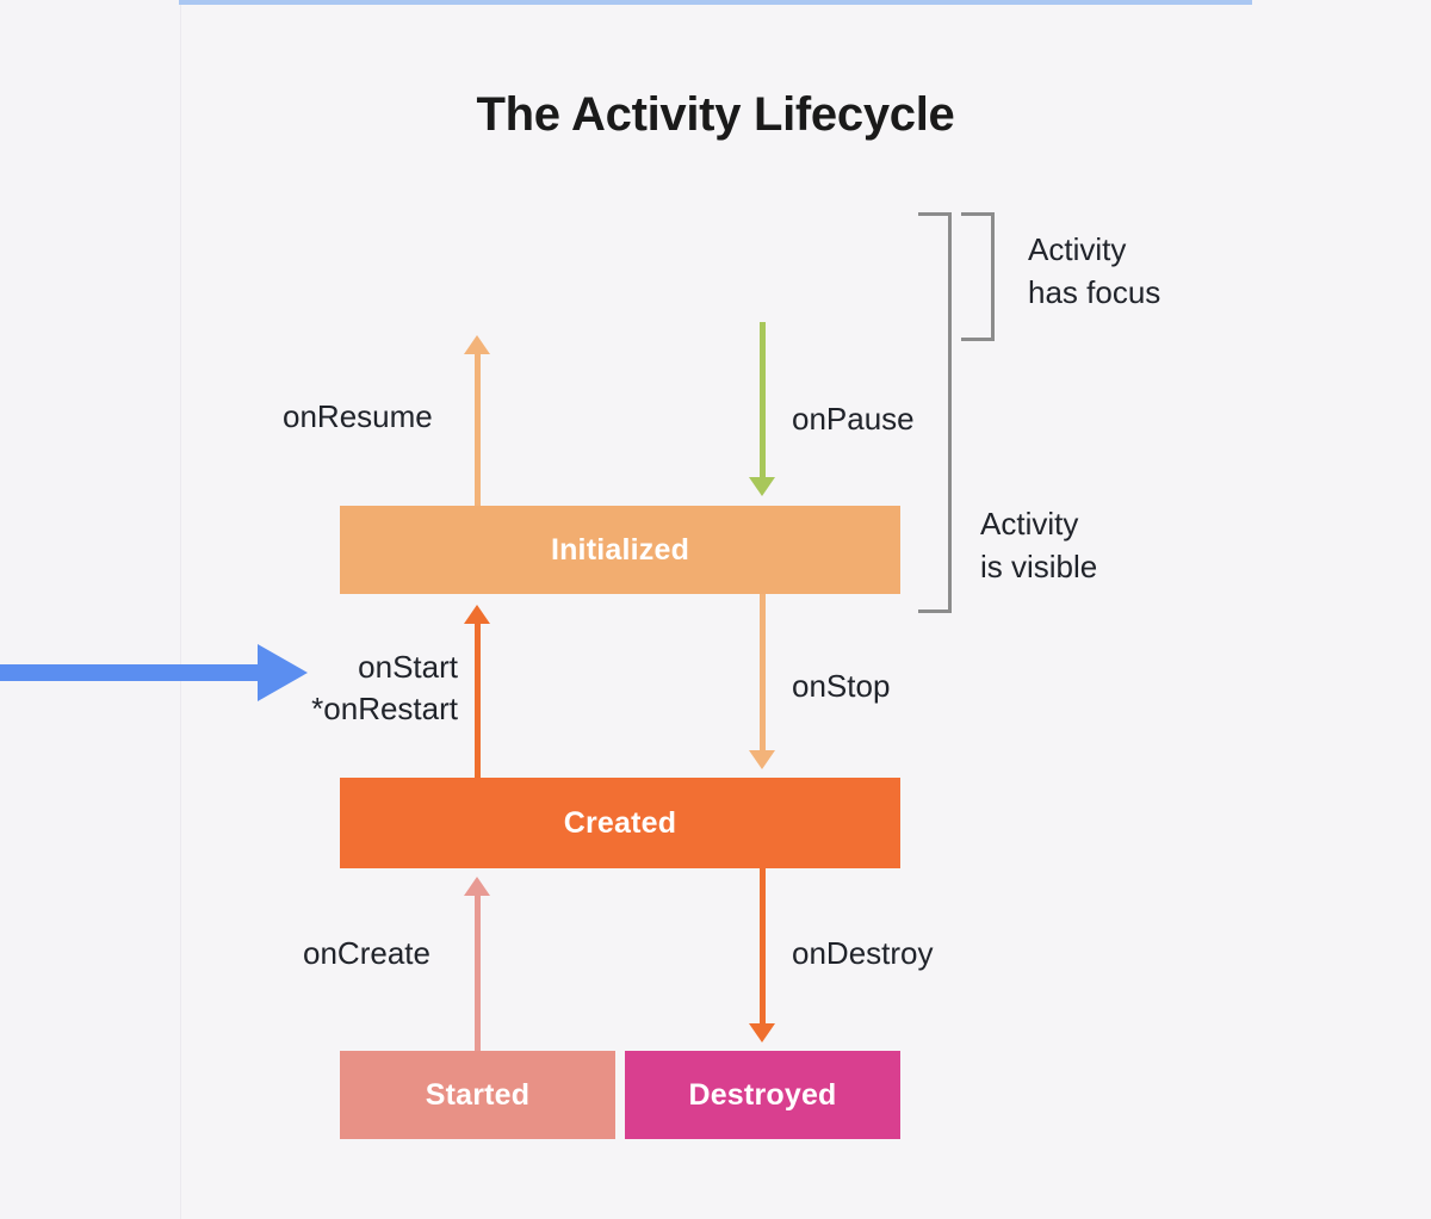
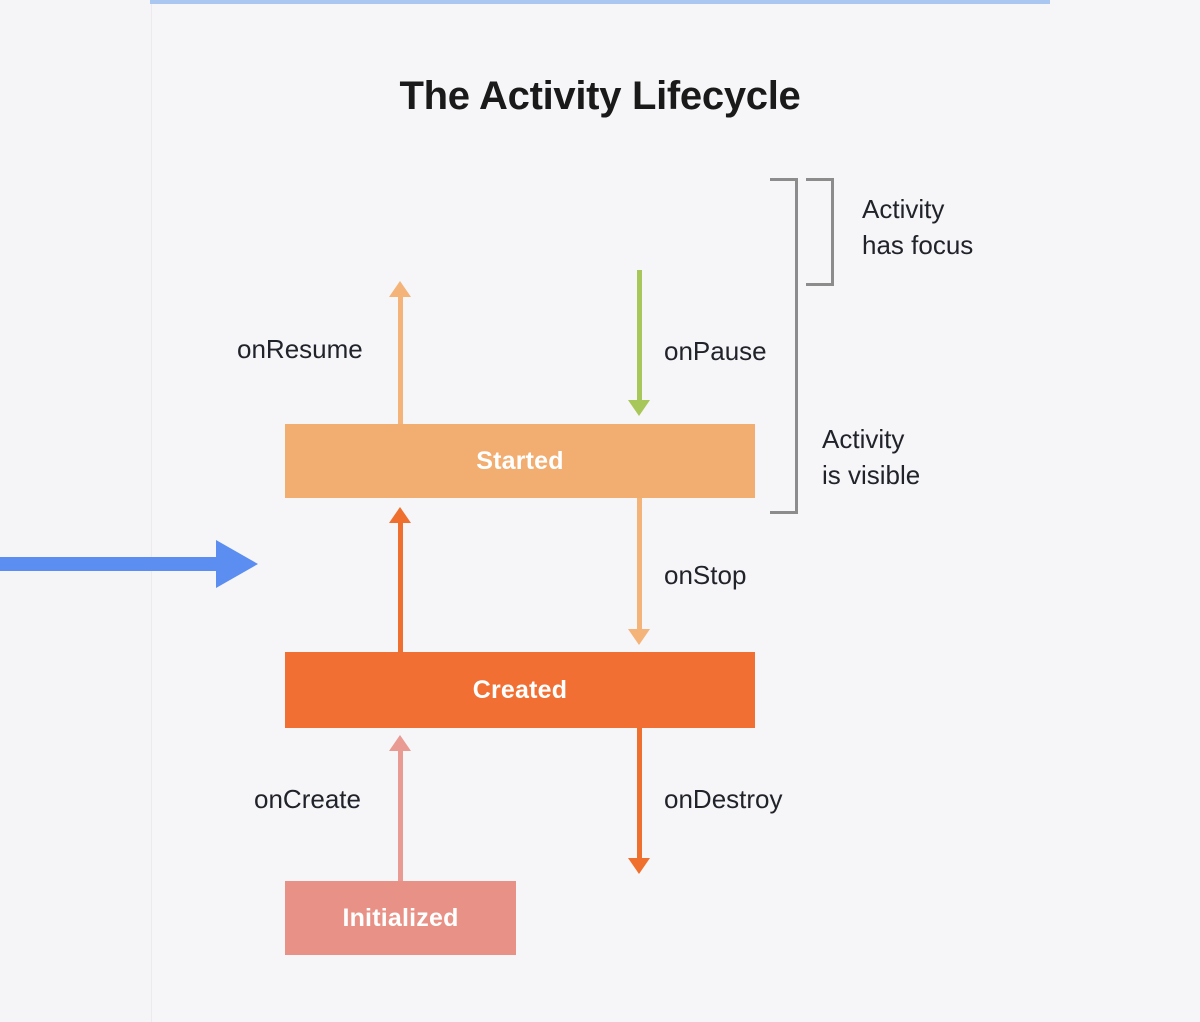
  The Activity Lifecycle
- Initialized
+ Started
  Created
- Started
+ Initialized
- Destroyed
  onResume
  onPause
- onStart
- *onRestart
  onStop
  onCreate
  onDestroy
  Activity
  has focus
  Activity
  is visible
